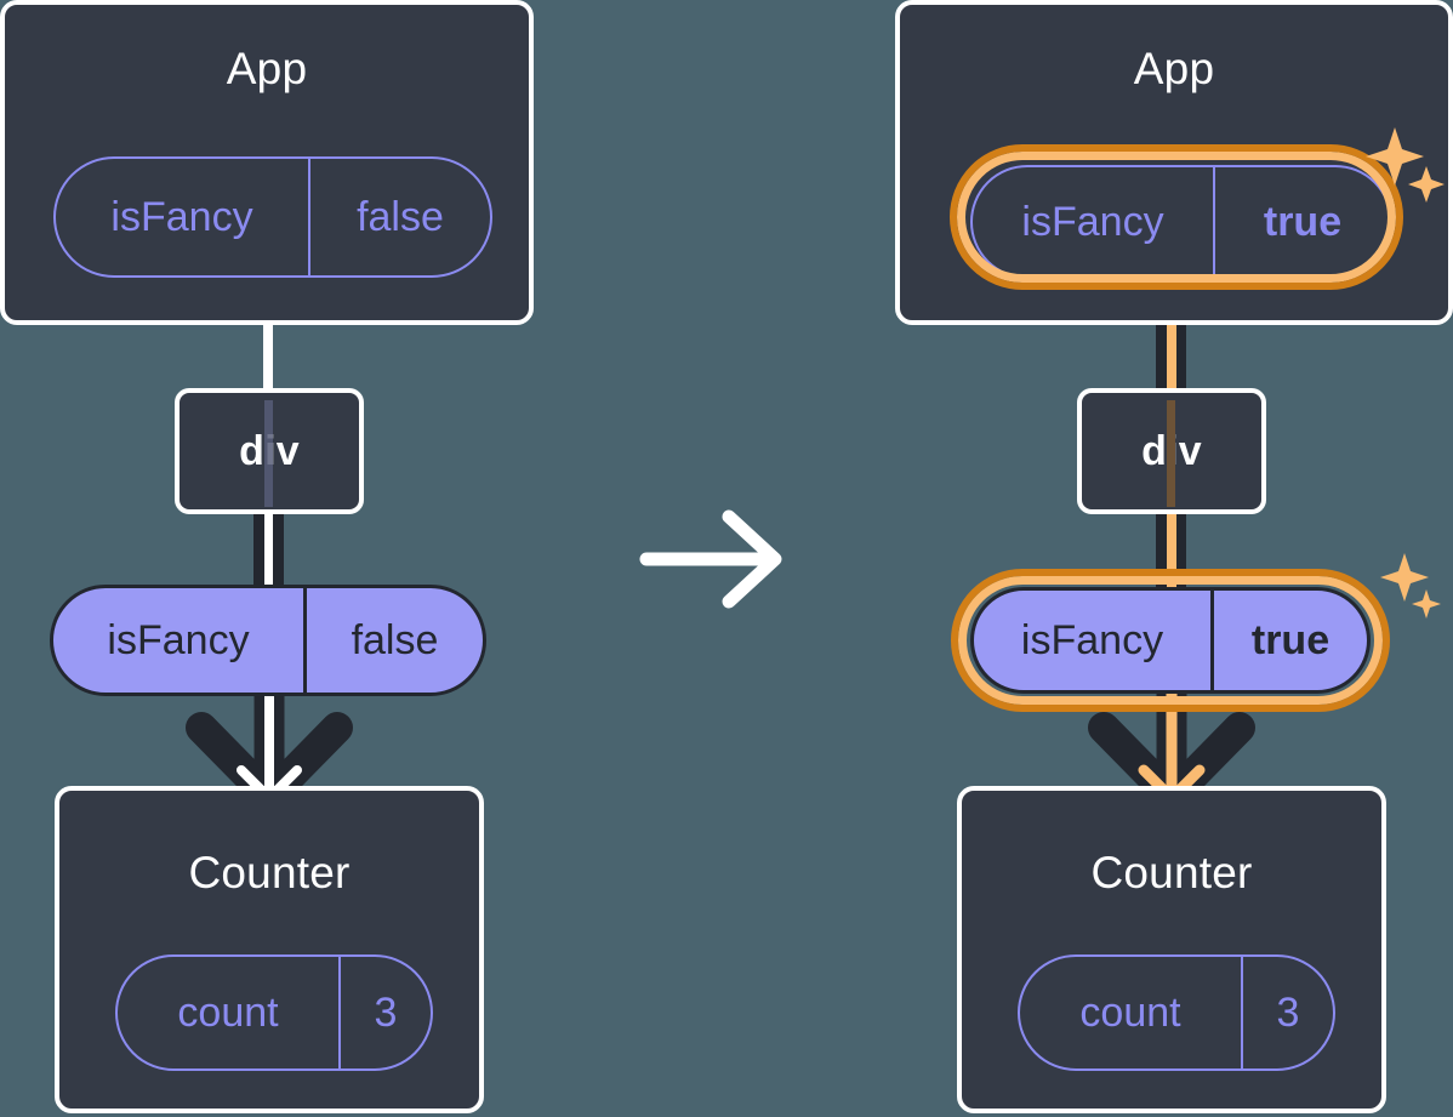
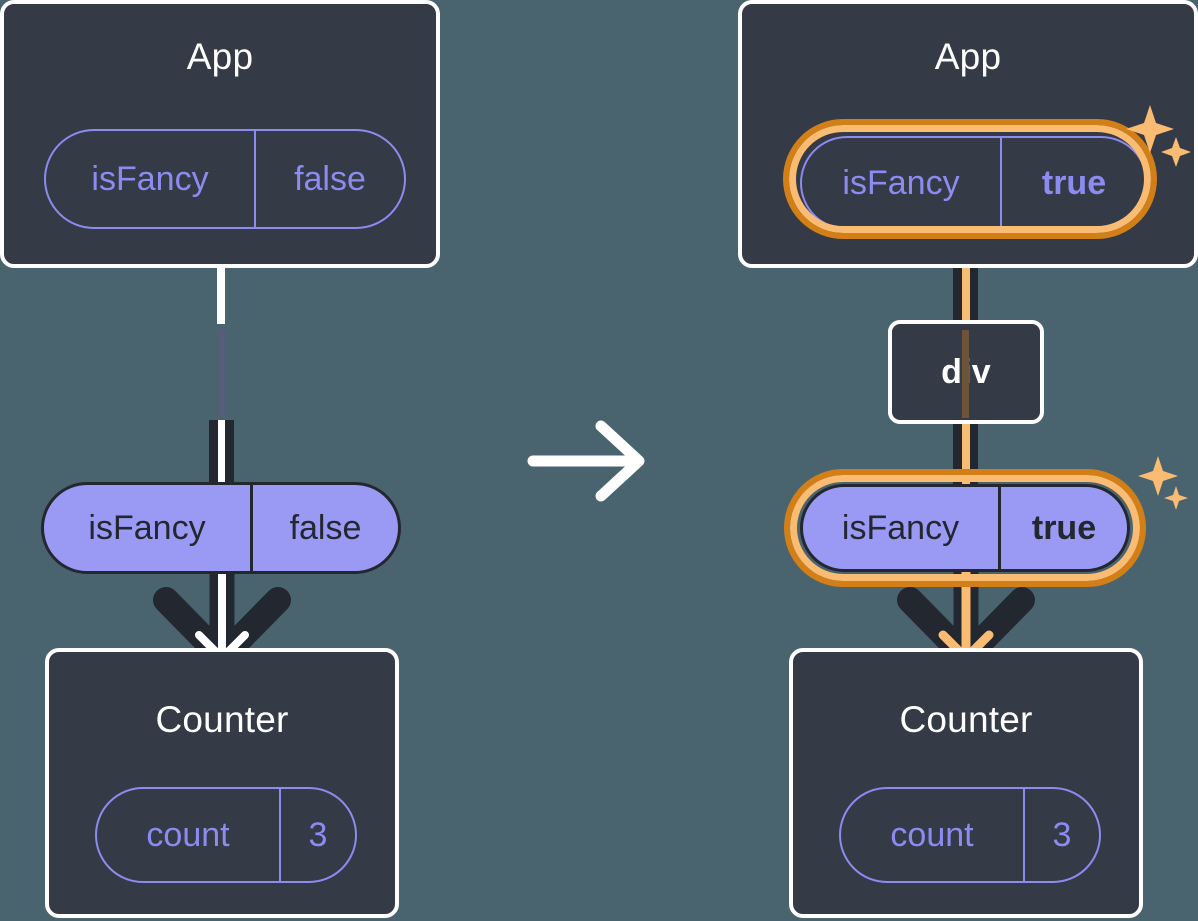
  App
  isFancy
  false
- div
  isFancy
  false
  Counter
  count
  3
  App
  isFancy
  true
  isFancy
  true
  Counter
  count
  3
